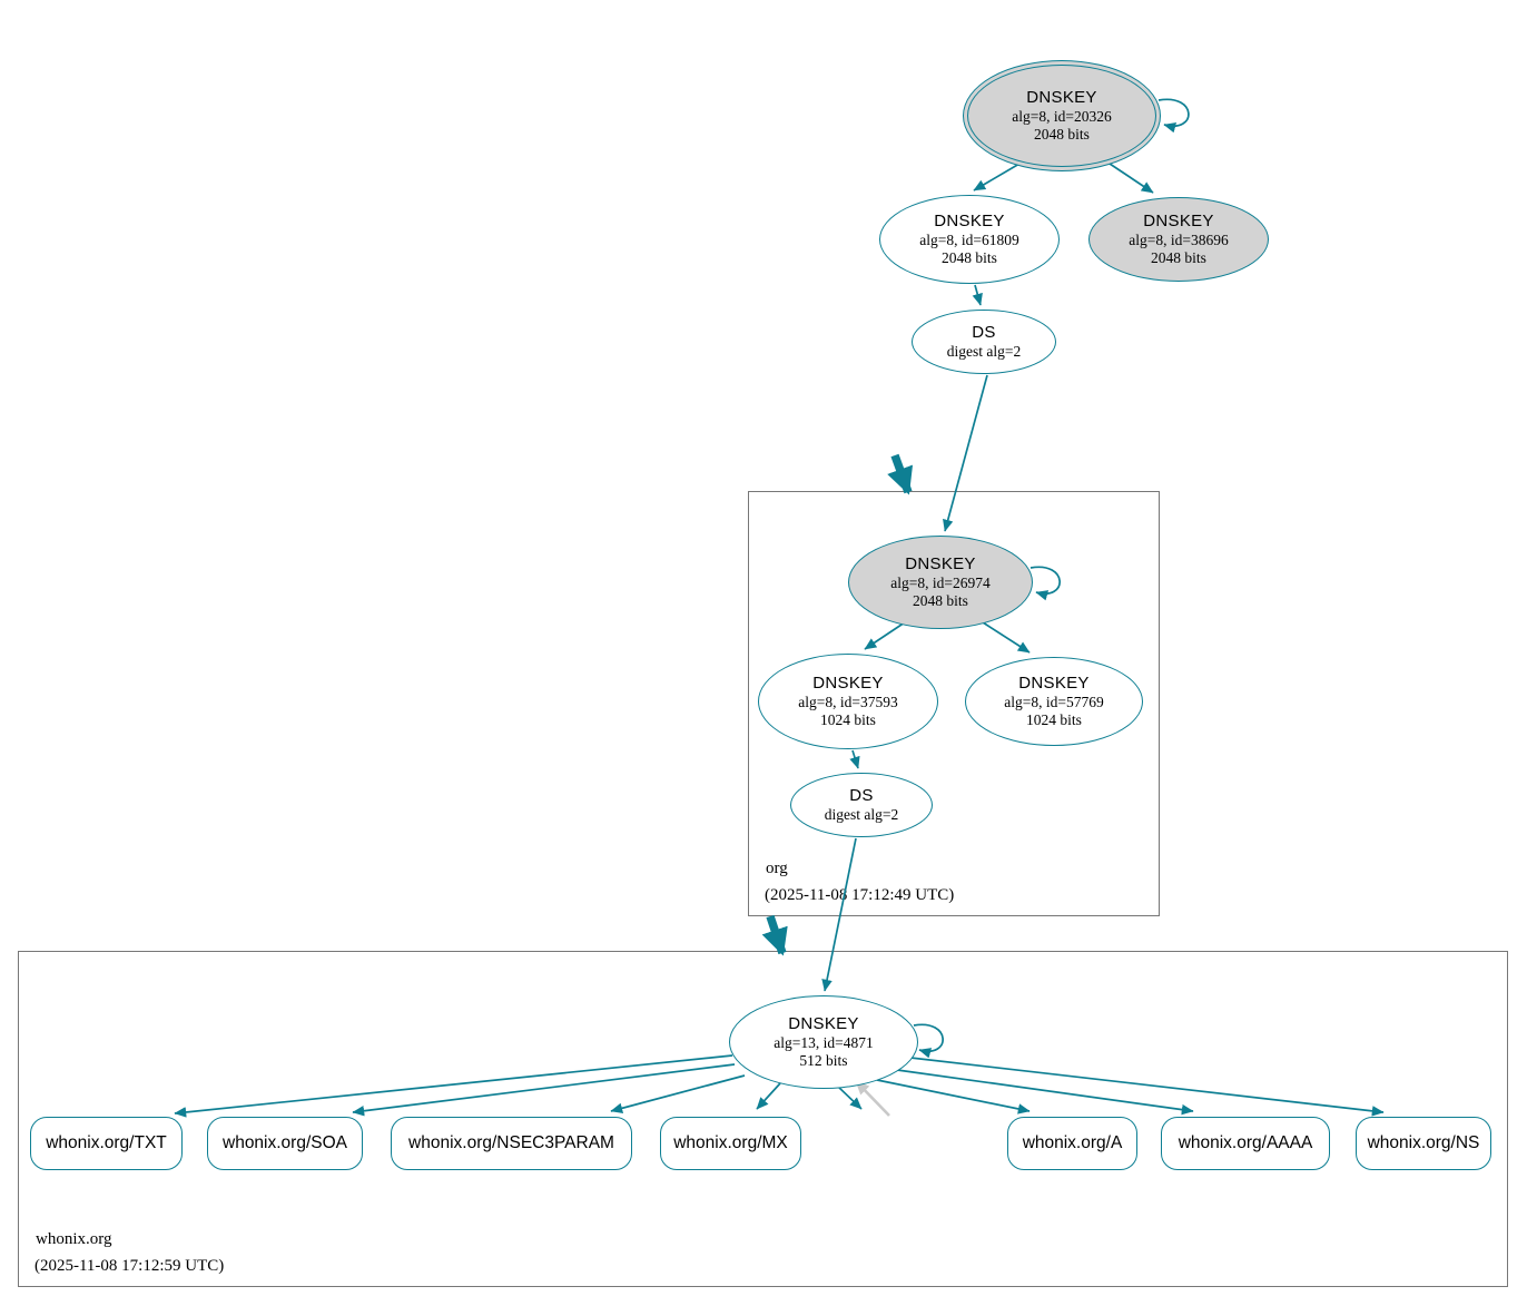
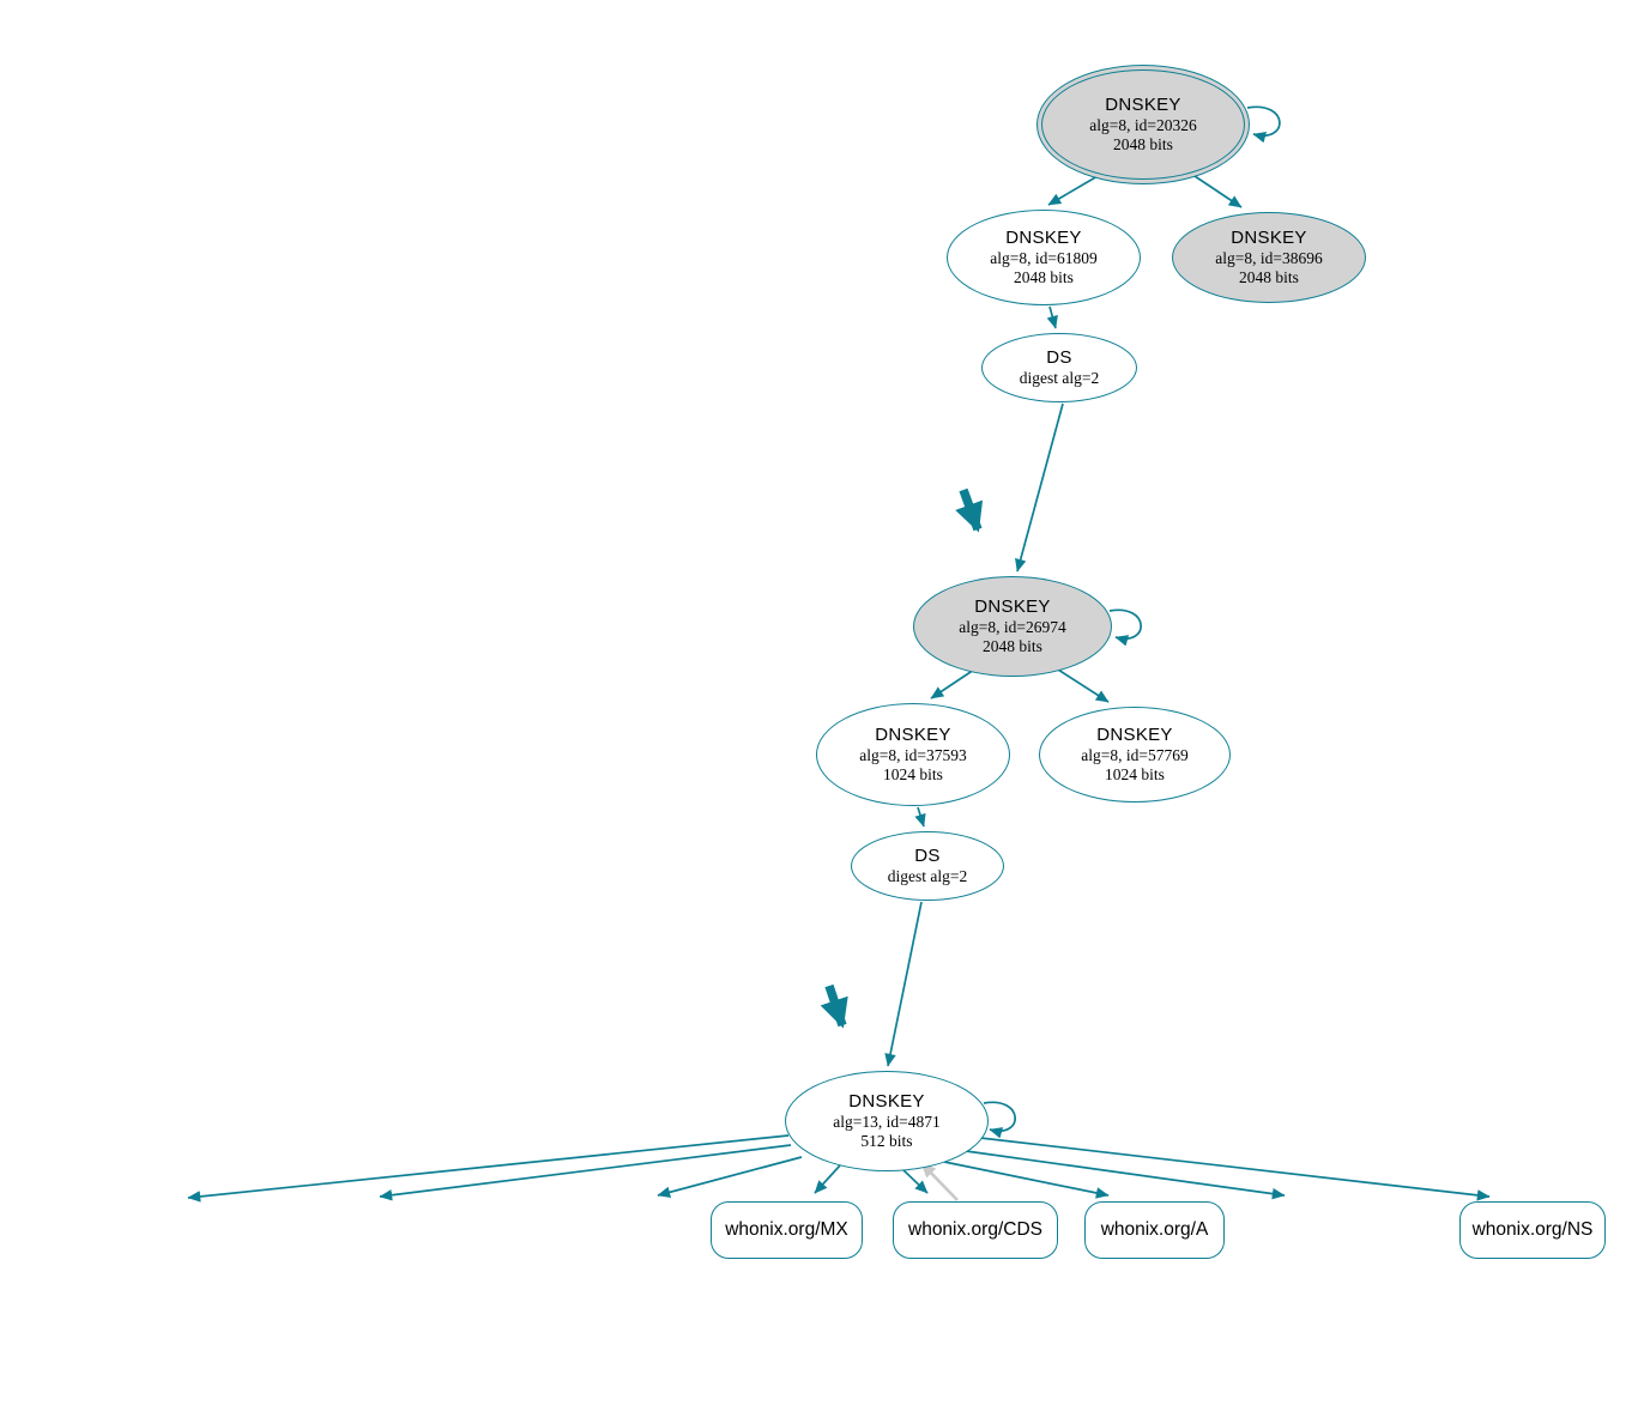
- org
- (2025-11-08 17:12:49 UTC)
- whonix.org
- (2025-11-08 17:12:59 UTC)
  DNSKEY
  alg=8, id=20326
  2048 bits
  DNSKEY
  alg=8, id=61809
  2048 bits
  DNSKEY
  alg=8, id=38696
  2048 bits
  DS
  digest alg=2
  DNSKEY
  alg=8, id=26974
  2048 bits
  DNSKEY
  alg=8, id=37593
  1024 bits
  DNSKEY
  alg=8, id=57769
  1024 bits
  DS
  digest alg=2
  DNSKEY
  alg=13, id=4871
  512 bits
- whonix.org/TXT
- whonix.org/SOA
- whonix.org/NSEC3PARAM
  whonix.org/MX
+ whonix.org/CDS
  whonix.org/A
- whonix.org/AAAA
  whonix.org/NS
